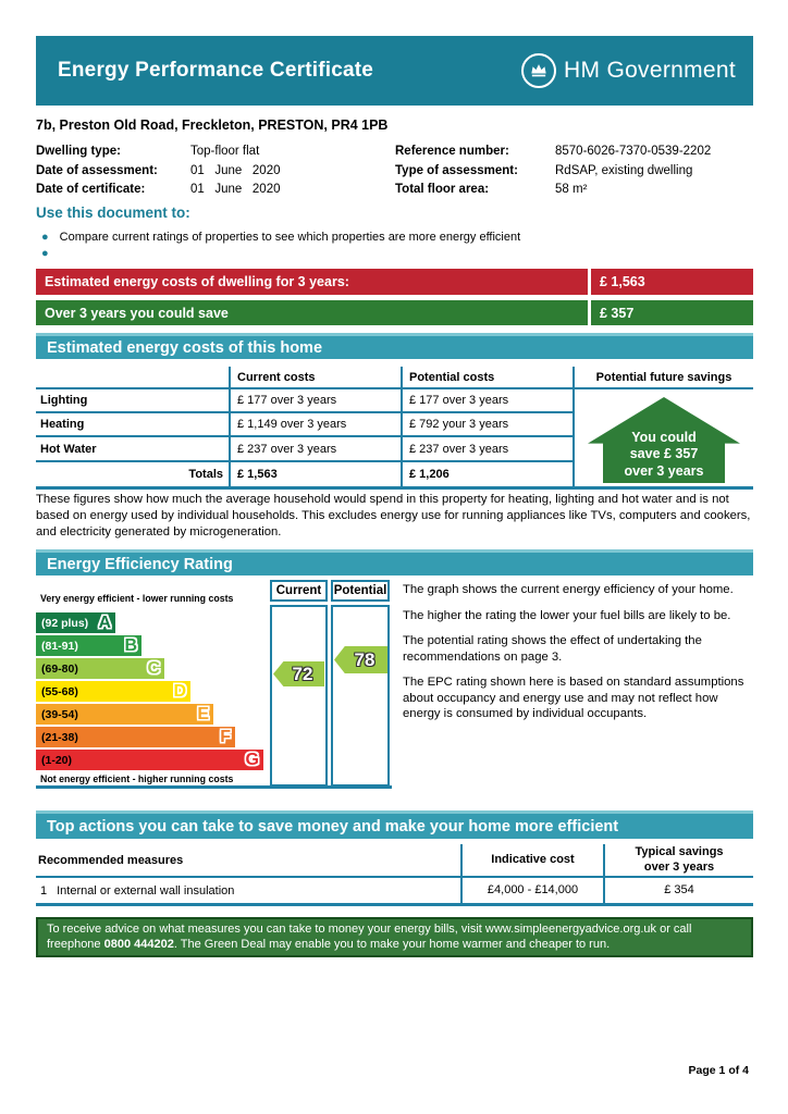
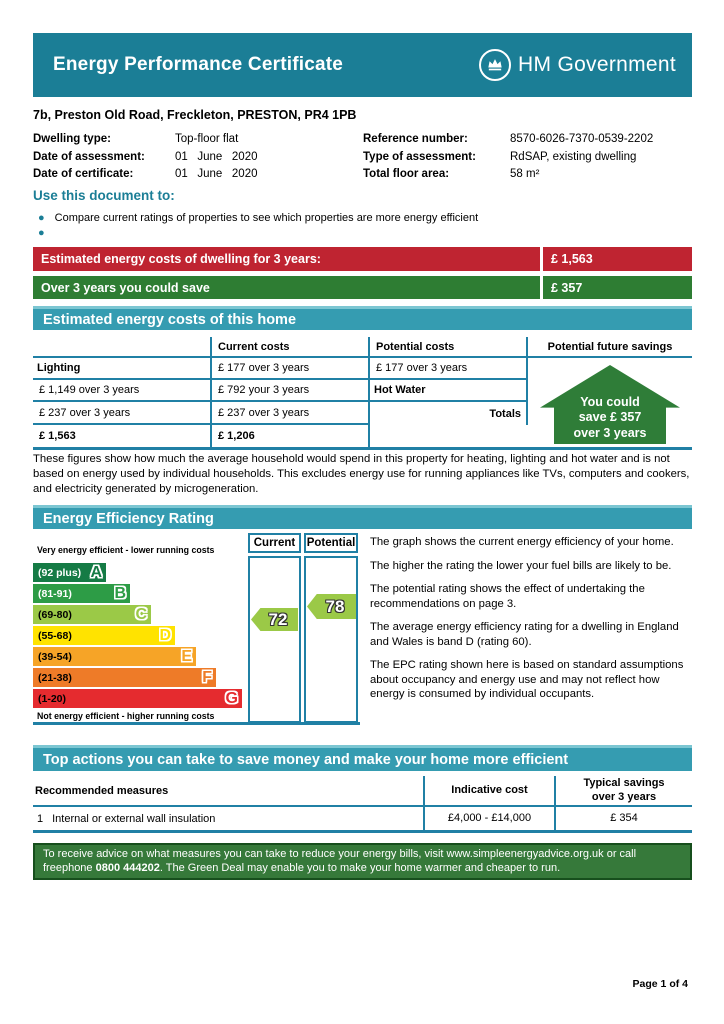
  Energy Performance Certificate
  HM Government
  7b, Preston Old Road, Freckleton, PRESTON, PR4 1PB
  Dwelling type:
  Top-floor flat
  Date of assessment:
  01 June 2020
  Date of certificate:
  01 June 2020
  Reference number:
  8570-6026-7370-0539-2202
  Type of assessment:
  RdSAP, existing dwelling
  Total floor area:
  58 m²
  Use this document to:
  ●
  Compare current ratings of properties to see which properties are more energy efficient
  ●
  Estimated energy costs of dwelling for 3 years:
  £ 1,563
  Over 3 years you could save
  £ 357
  Estimated energy costs of this home
  Current costs
  Potential costs
  Potential future savings
  Lighting
  £ 177 over 3 years
  £ 177 over 3 years
  You could
  save £ 357
  over 3 years
- Heating
  £ 1,149 over 3 years
  £ 792 your 3 years
  Hot Water
  £ 237 over 3 years
  £ 237 over 3 years
  Totals
  £ 1,563
  £ 1,206
  These figures show how much the average household would spend in this property for heating, lighting and hot water and is not based on energy used by individual households. This excludes energy use for running appliances like TVs, computers and cookers, and electricity generated by microgeneration.
  Energy Efficiency Rating
  Very energy efficient - lower running costs
  (92 plus)
  A
  (81-91)
  B
  (69-80)
  C
  (55-68)
  D
  (39-54)
  E
  (21-38)
  F
  (1-20)
  G
  Not energy efficient - higher running costs
  Current
  72
  Potential
  78
  The graph shows the current energy efficiency of your home.
  The higher the rating the lower your fuel bills are likely to be.
  The potential rating shows the effect of undertaking the recommendations on page 3.
+ The average energy efficiency rating for a dwelling in England and Wales is band D (rating 60).
  The EPC rating shown here is based on standard assumptions about occupancy and energy use and may not reflect how energy is consumed by individual occupants.
  Top actions you can take to save money and make your home more efficient
  Recommended measures
  Indicative cost
  Typical savings
  over 3 years
  1
  Internal or external wall insulation
  £4,000 - £14,000
  £ 354
- To receive advice on what measures you can take to money your energy bills, visit www.simpleenergyadvice.org.uk or call freephone 0800 444202. The Green Deal may enable you to make your home warmer and cheaper to run.
+ To receive advice on what measures you can take to reduce your energy bills, visit www.simpleenergyadvice.org.uk or call freephone 0800 444202. The Green Deal may enable you to make your home warmer and cheaper to run.
  Page 1 of 4
